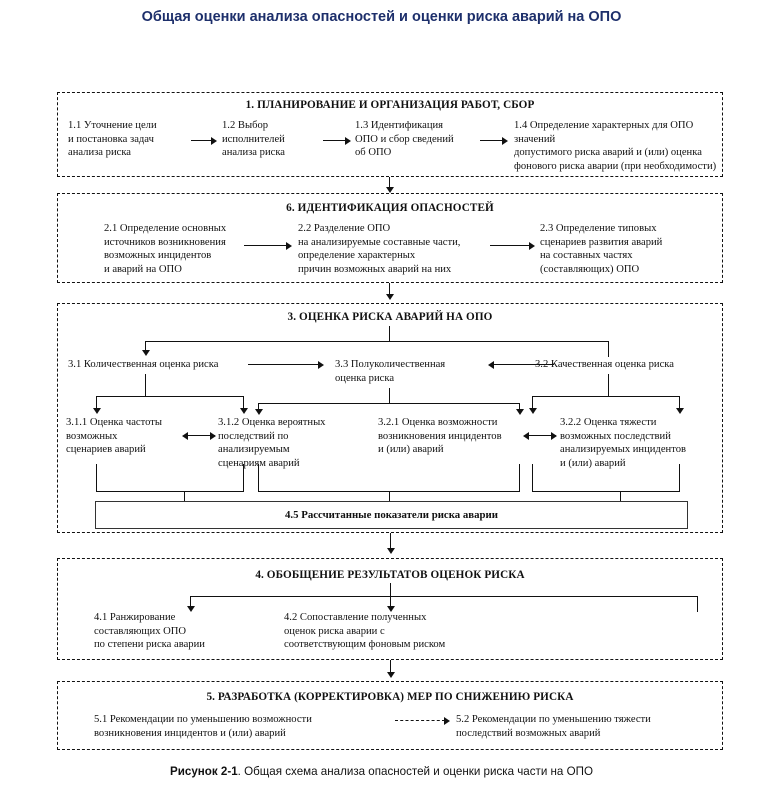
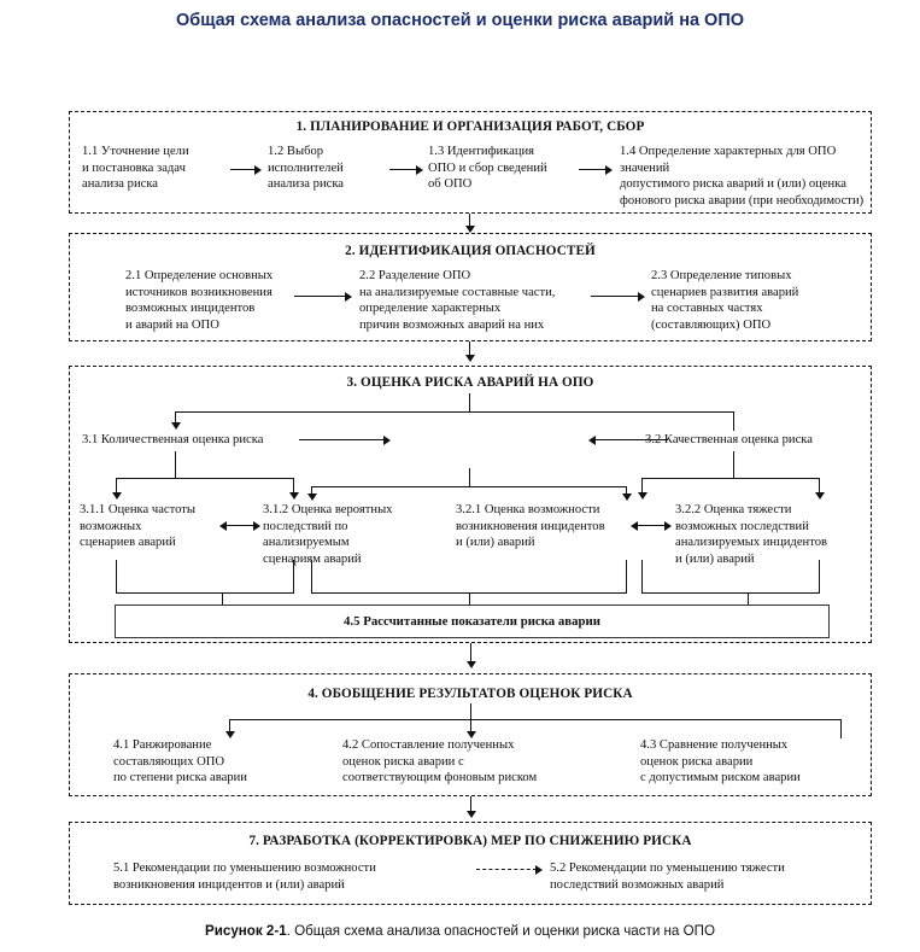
- Общая оценки анализа опасностей и оценки риска аварий на ОПО
+ Общая схема анализа опасностей и оценки риска аварий на ОПО
  1. ПЛАНИРОВАНИЕ И ОРГАНИЗАЦИЯ РАБОТ, СБОР
  1.1 Уточнение цели
  и постановка задач
  анализа риска
  1.2 Выбор
  исполнителей
  анализа риска
  1.3 Идентификация
  ОПО и сбор сведений
  об ОПО
  1.4 Определение характерных для ОПО значений
  допустимого риска аварий и (или) оценка
  фонового риска аварии (при необходимости)
- 6. ИДЕНТИФИКАЦИЯ ОПАСНОСТЕЙ
+ 2. ИДЕНТИФИКАЦИЯ ОПАСНОСТЕЙ
  2.1 Определение основных
  источников возникновения
  возможных инцидентов
  и аварий на ОПО
  2.2 Разделение ОПО
  на анализируемые составные части,
  определение характерных
  причин возможных аварий на них
  2.3 Определение типовых
  сценариев развития аварий
  на составных частях
  (составляющих) ОПО
  3. ОЦЕНКА РИСКА АВАРИЙ НА ОПО
  3.1 Количественная оценка риска
- 3.3 Полуколичественная
- оценка риска
  Качественная оценка риска
  3.1.1 Оценка частоты
  возможных
  сценариев аварий
  3.1.2 Оценка вероятных
  последствий по
  анализируемым
  сценариям аварий
  3.2.1 Оценка возможности
  возникновения инцидентов
  и (или) аварий
  3.2.2 Оценка тяжести
  возможных последствий
  анализируемых инцидентов
  и (или) аварий
  4.5 Рассчитанные показатели риска аварии
  4. ОБОБЩЕНИЕ РЕЗУЛЬТАТОВ ОЦЕНОК РИСКА
  4.1 Ранжирование
  составляющих ОПО
  по степени риска аварии
  4.2 Сопоставление полученных
  оценок риска аварии с
  соответствующим фоновым риском
+ 4.3 Сравнение полученных
+ оценок риска аварии
+ с допустимым риском аварии
- 5. РАЗРАБОТКА (КОРРЕКТИРОВКА) МЕР ПО СНИЖЕНИЮ РИСКА
+ 7. РАЗРАБОТКА (КОРРЕКТИРОВКА) МЕР ПО СНИЖЕНИЮ РИСКА
  5.1 Рекомендации по уменьшению возможности
  возникновения инцидентов и (или) аварий
  5.2 Рекомендации по уменьшению тяжести
  последствий возможных аварий
  Рисунок 2-1. Общая схема анализа опасностей и оценки риска части на ОПО
